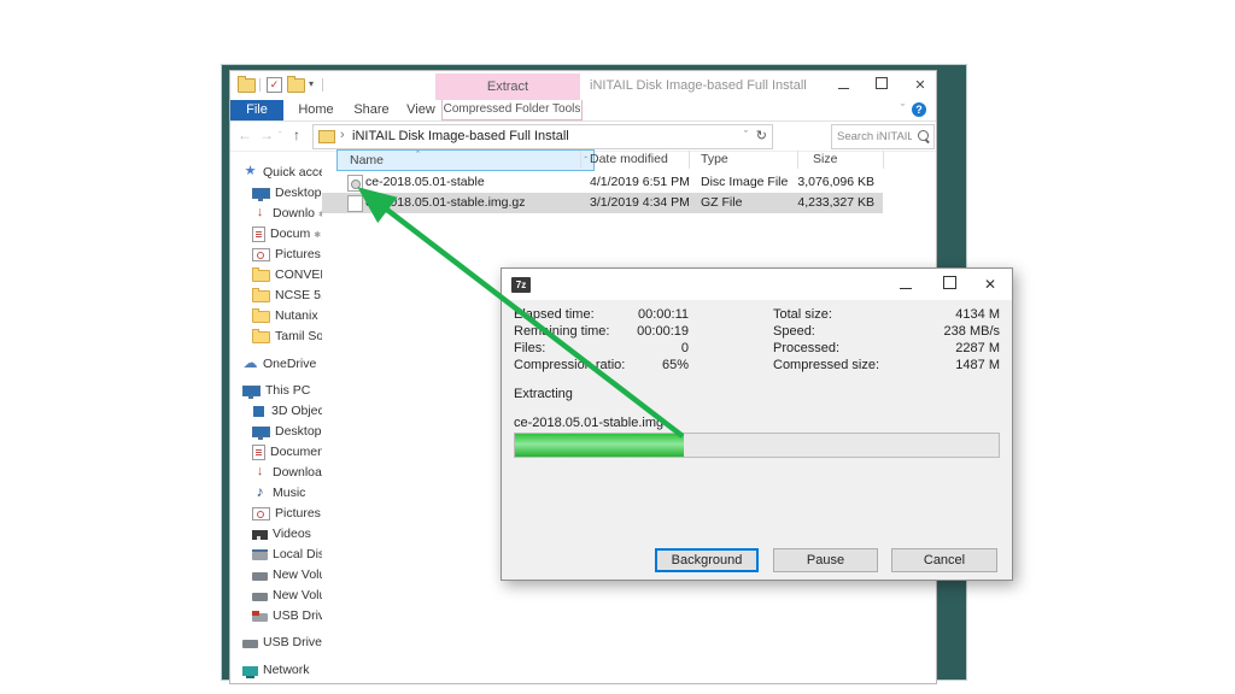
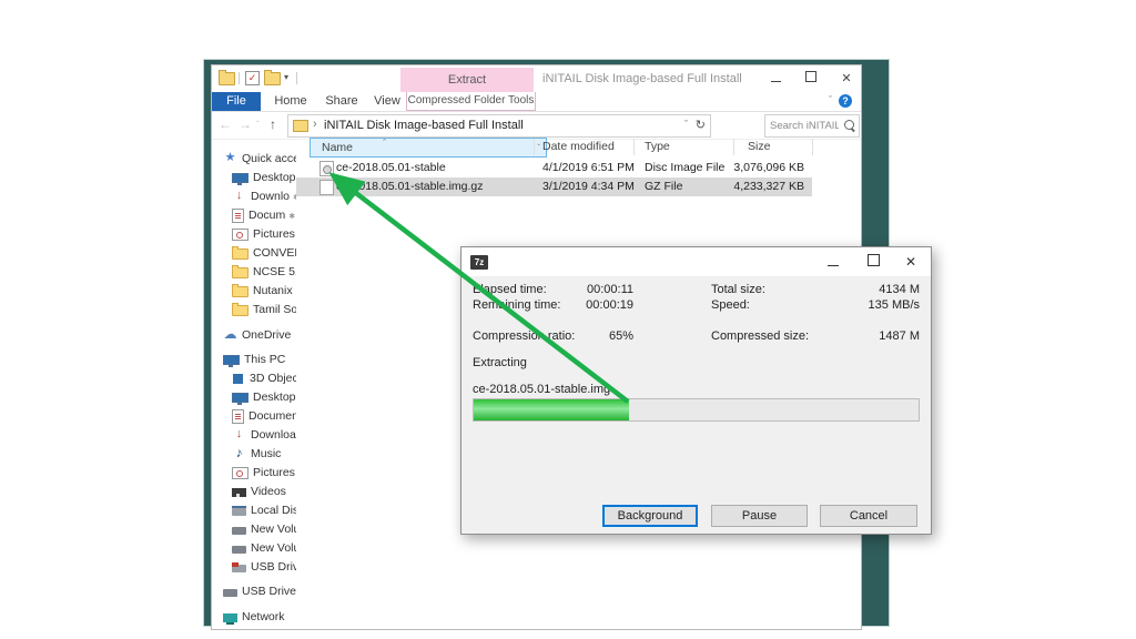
  ✓
  ▾
  Extract
  iNITAIL Disk Image-based Full Install
  ✕
  File
  Home
  Share
  View
  Compressed Folder Tools
  ˇ
  ?
  ←
  →
  ˇ
  ↑
  ›
  iNITAIL Disk Image-based Full Install
  ˇ
  ↻
  Search iNITAIL
  Quick acc
  Desktop
  Downlo
  Docum
  Pictures
  Nutanix
  Tamil So
  OneDrive
  This PC
  3D Objec
  Desktop
  Documen
  Downloa
  Music
  Pictures
  Videos
  Local Dis
  New Vol
  New Vol
  USB Driv
  USB Drive
  Network
  ˆ
  Name
  ˇ
  Date modified
  Type
  Size
  ce-2018.05.01-stable
  4/1/2019 6:51 PM
  Disc Image File
  3,076,096 KB
  c2018.05.01-stable.img.gz
  3/1/2019 4:34 PM
  GZ File
  4,233,327 KB
  7z
  ✕
  Eapsed time:
  00:00:11
  Total size:
  4134 M
  Remining time:
  00:00:19
  Speed:
- 238 MB/s
+ 135 MB/s
- Files:
- 0
- Processed:
- 2287 M
  Compressio ratio:
  65%
  Compressed size:
  1487 M
  Extracting
  ce-2018.05.01-stable.img
  Background
  Pause
  Cancel
